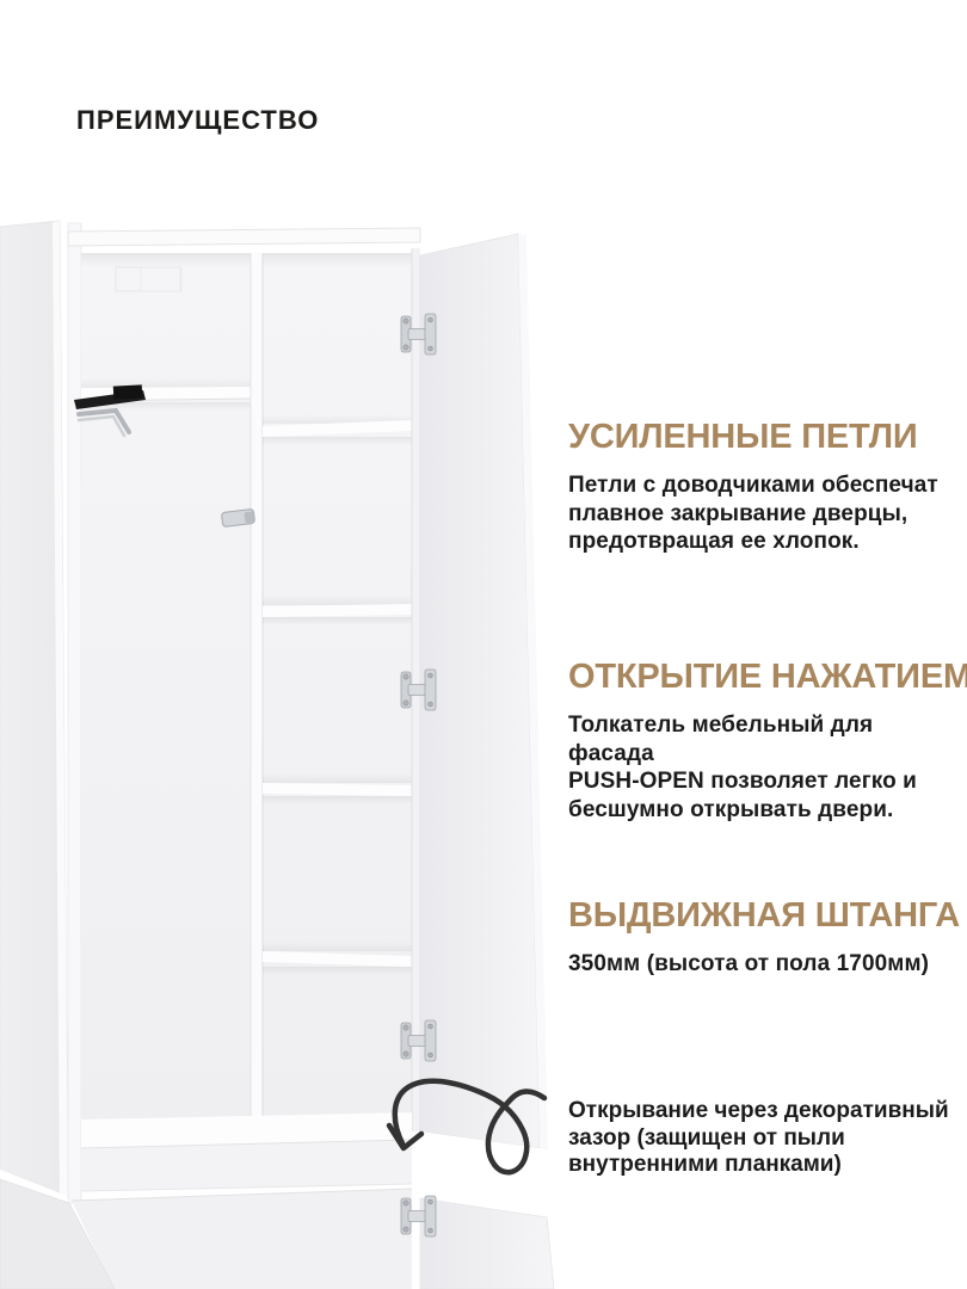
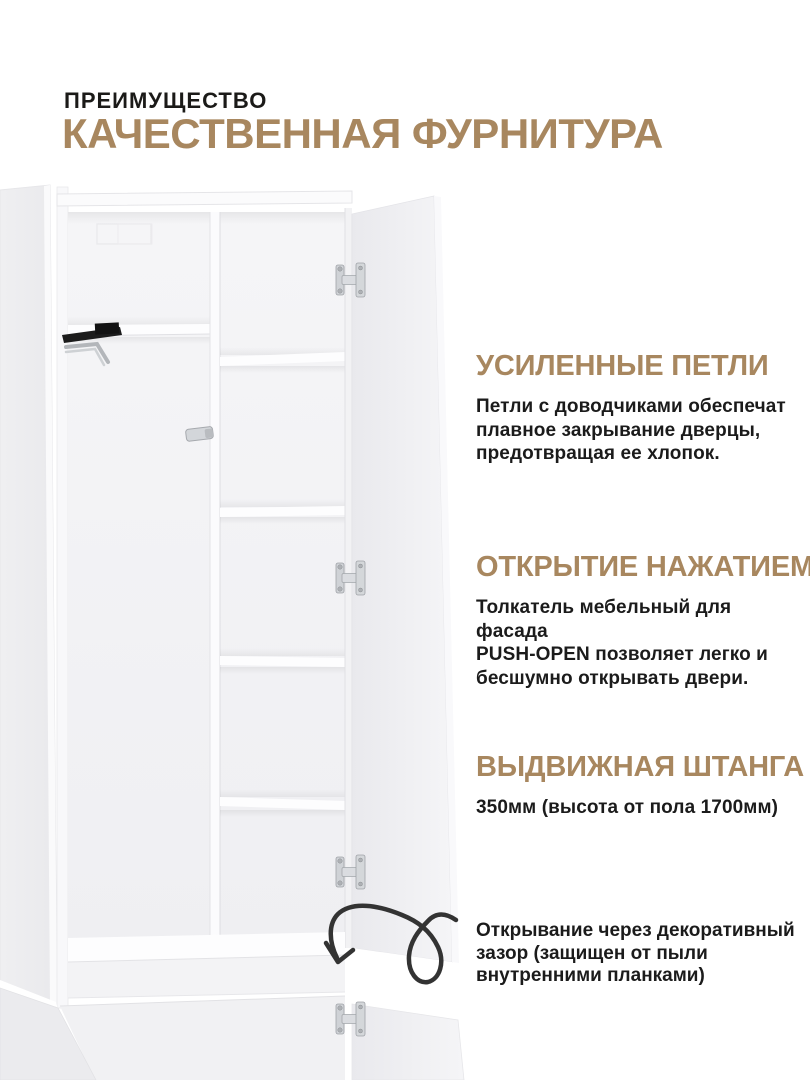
  ПРЕИМУЩЕСТВО
+ КАЧЕСТВЕННАЯ ФУРНИТУРА
  УСИЛЕННЫЕ ПЕТЛИ
  Петли с доводчиками обеспечат
  плавное закрывание дверцы,
  предотвращая ее хлопок.
  ОТКРЫТИЕ НАЖАТИЕМ
  Толкатель мебельный для фасада
  PUSH-OPEN позволяет легко и
  бесшумно открывать двери.
  ВЫДВИЖНАЯ ШТАНГА
  350мм (высота от пола 1700мм)
  Открывание через декоративный
  зазор (защищен от пыли
  внутренними планками)
